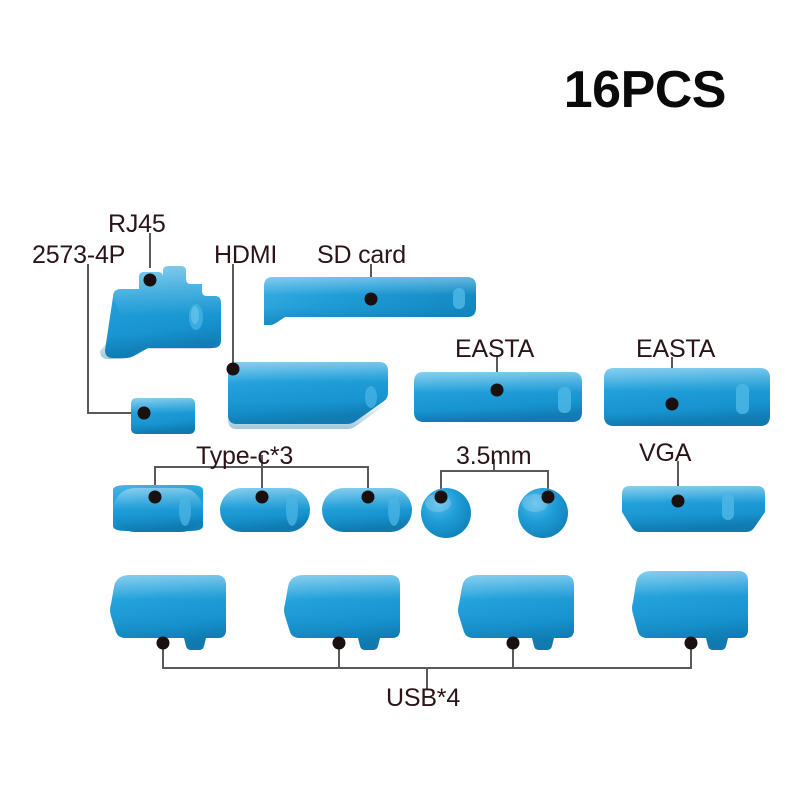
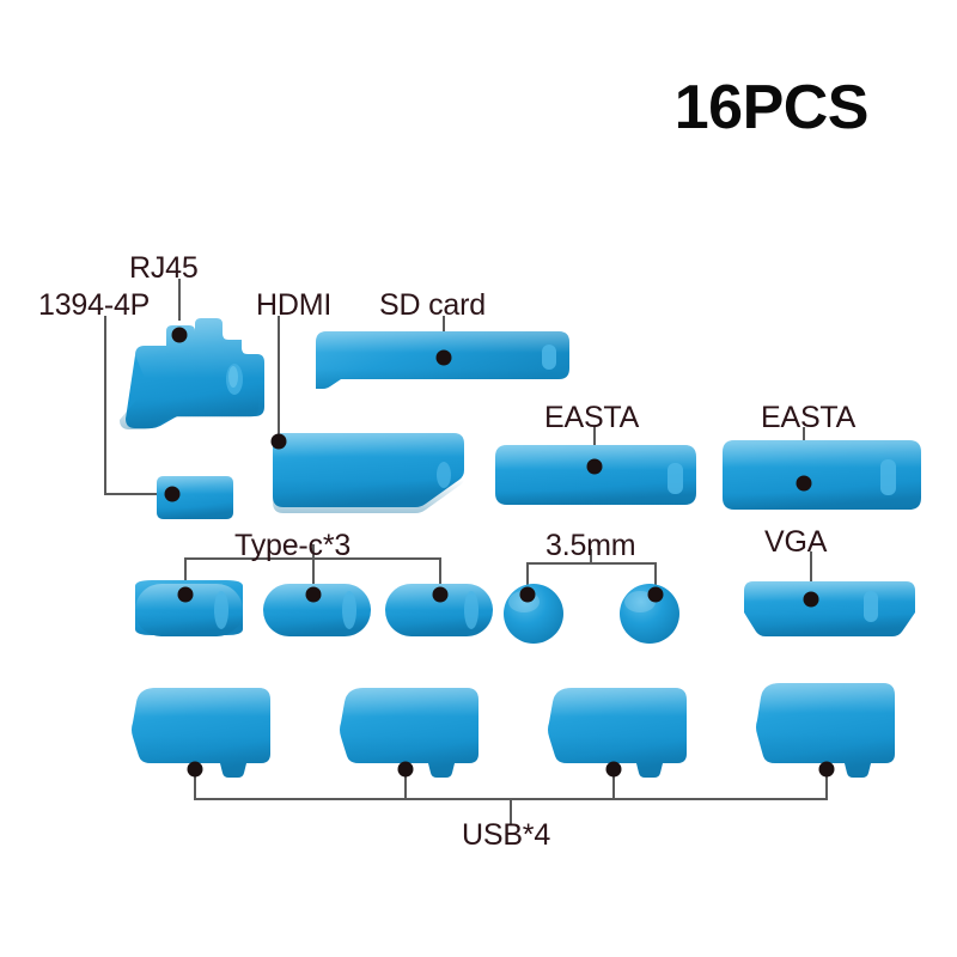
  16PCS
- 2573-4P
+ 1394-4P
  RJ45
  HDMI
  SD card
  EASTA
  EASTA
  Type-c*3
  3.5mm
  VGA
  USB*4
